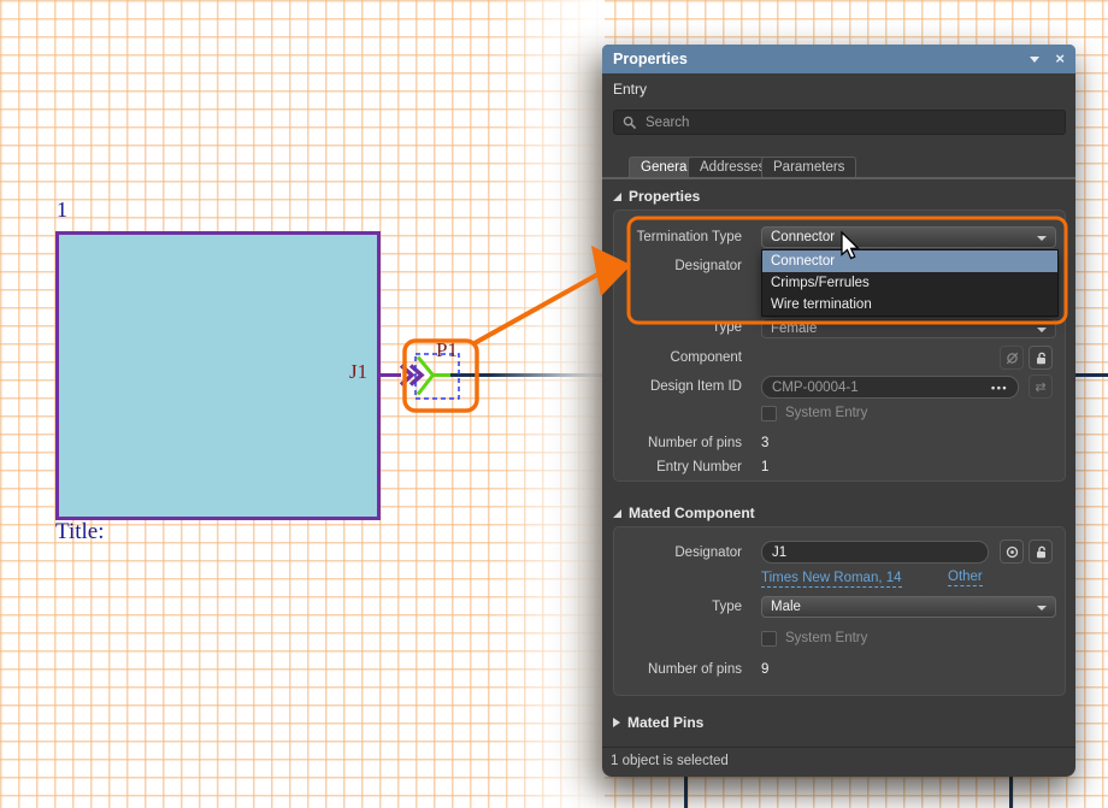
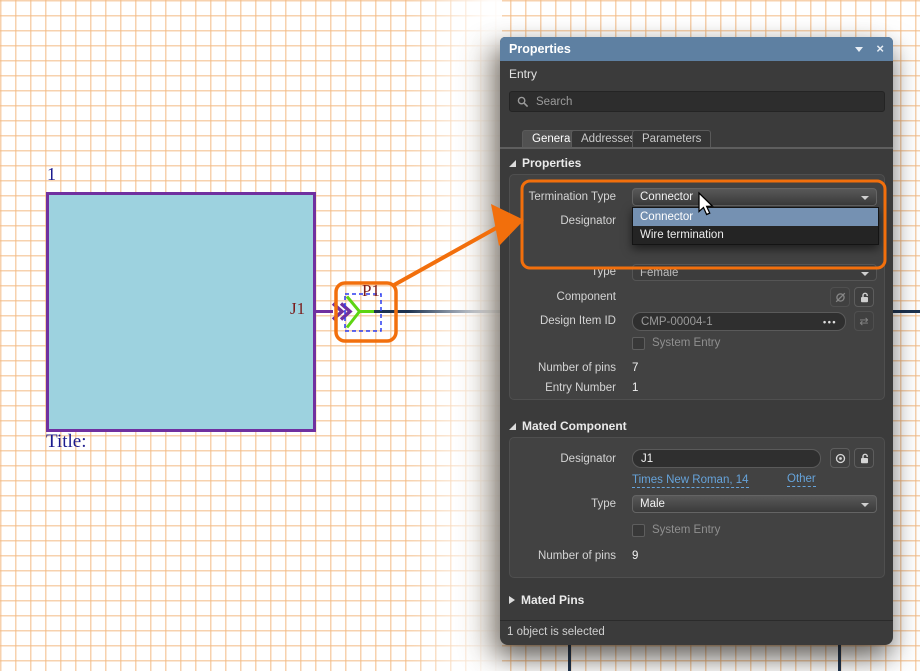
  1
  Title:
  J1
  P1
  Properties
  ×
  Entry
  Search
  Genera
  Addresse
  Parameters
  Properties
  Termination Type
  Connector
  Designator
  Type
  Female
  Component
  Design Item ID
  CMP-00004-1
  •••
  ⇄
  System Entry
  Number of pins
- 3
+ 7
  Entry Number
  1
  Mated Component
  Designator
  J1
  Times New Roman, 14
  Other
  Type
  Male
  System Entry
  Number of pins
  9
  Mated Pins
  1 object is selected
  Connector
- Crimps/Ferrules
  Wire termination
